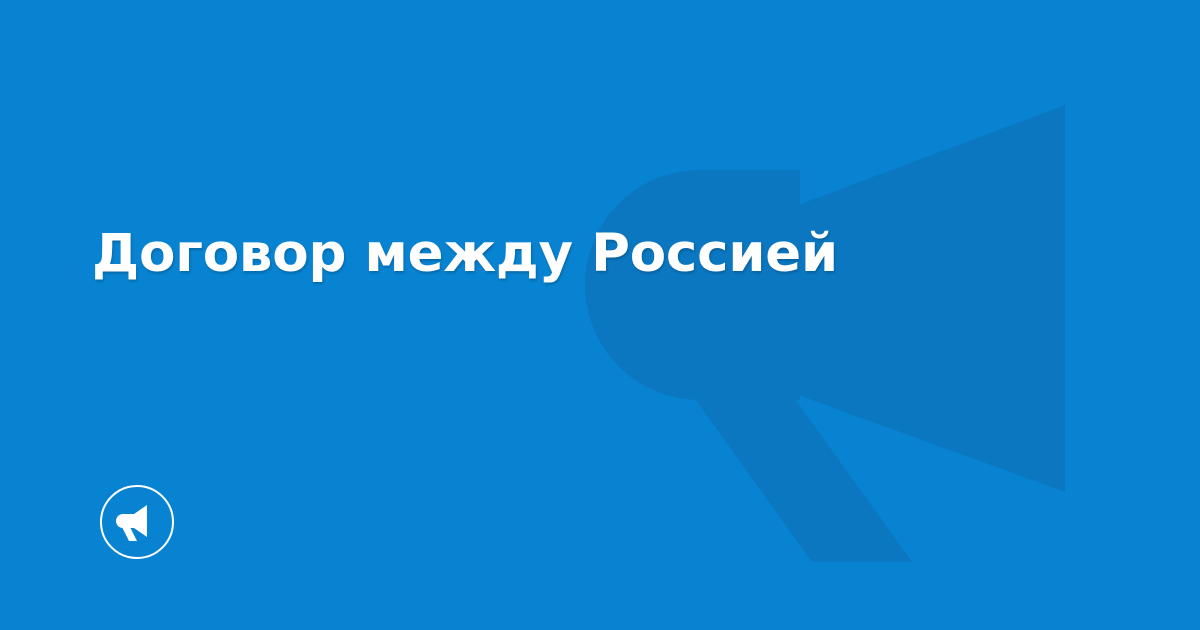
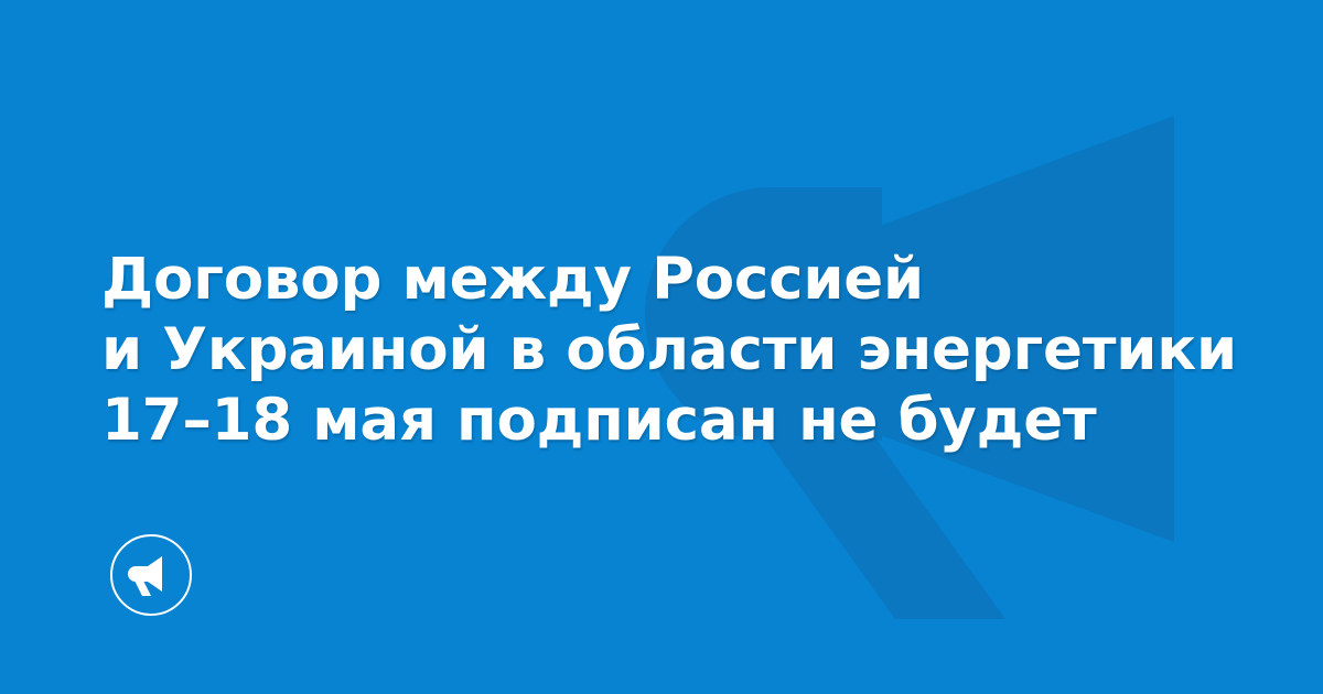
  Договор между Россией
+ и Украиной в области энергетики
+ 17–18 мая подписан не будет
